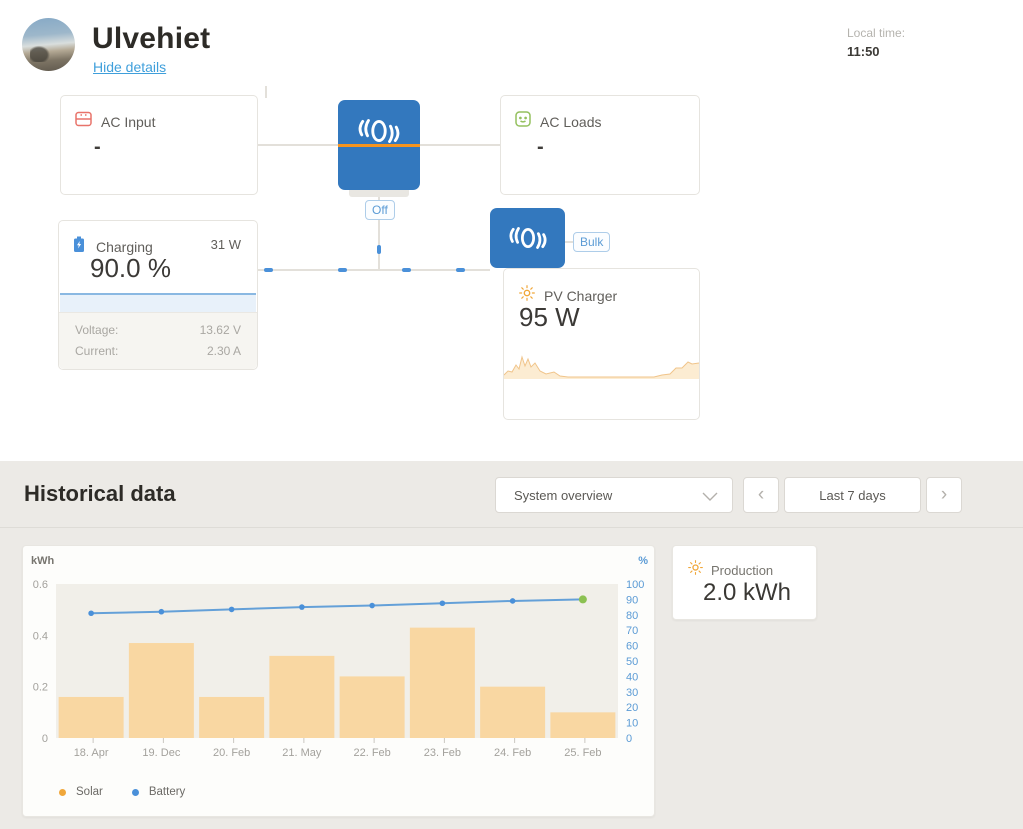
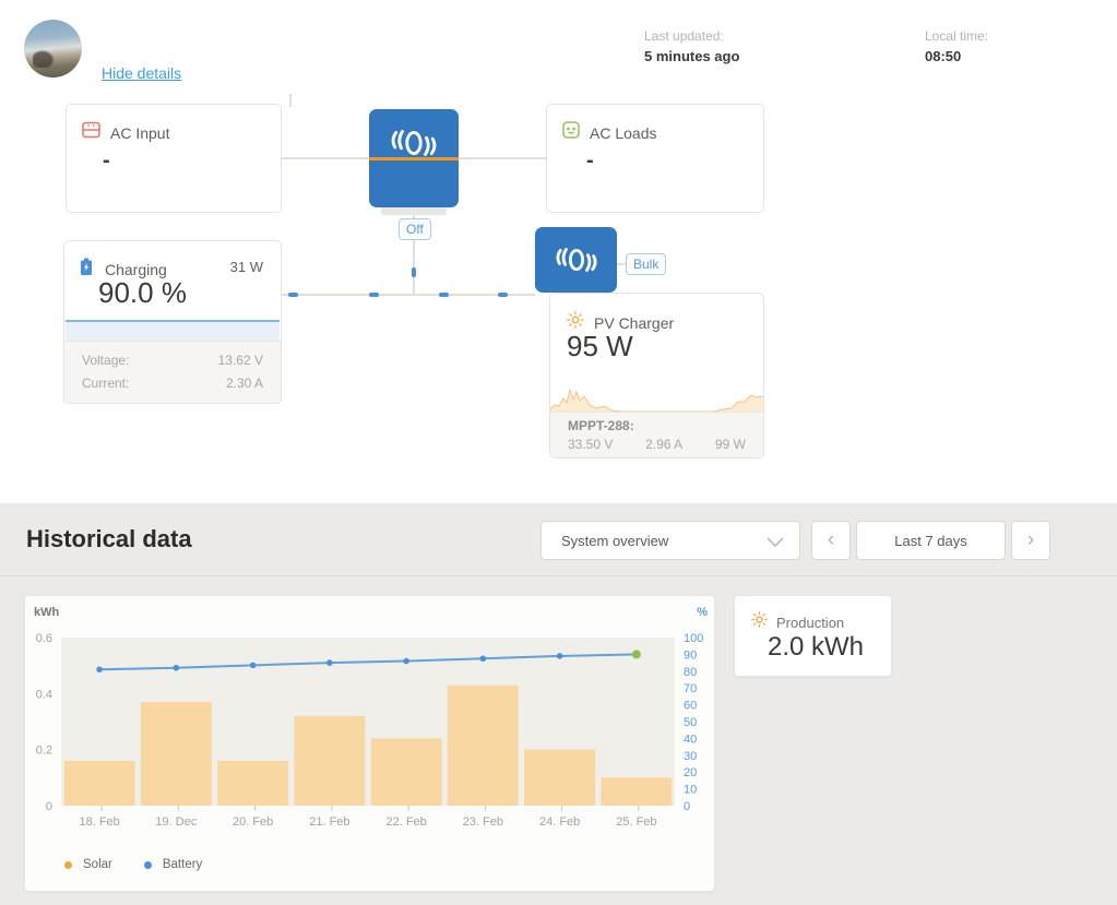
- Ulvehiet
  Hide details
+ Last updated:
+ 5 minutes ago
  Local time:
- 11:50
+ 08:50
  AC Input
  -
  AC Loads
  -
  Off
  Charging
  31 W
  90.0 %
  Voltage:
  13.62 V
  Current:
  2.30 A
  Bulk
  PV Charger
  95 W
+ MPPT-288:
+ 33.50 V
+ 2.96 A
+ 99 W
  Historical data
  System overview
  ‹
  Last 7 days
  ›
  kWh
  %
  0.6
  0.4
  0.2
  0
  100
  90
  80
  70
  60
  50
  40
  30
  20
  10
  0
- 18. Apr
+ 18. Feb
  19. Dec
  20. Feb
- 21. May
+ 21. Feb
  22. Feb
  23. Feb
  24. Feb
  25. Feb
  Solar
  Battery
  Production
  2.0 kWh
